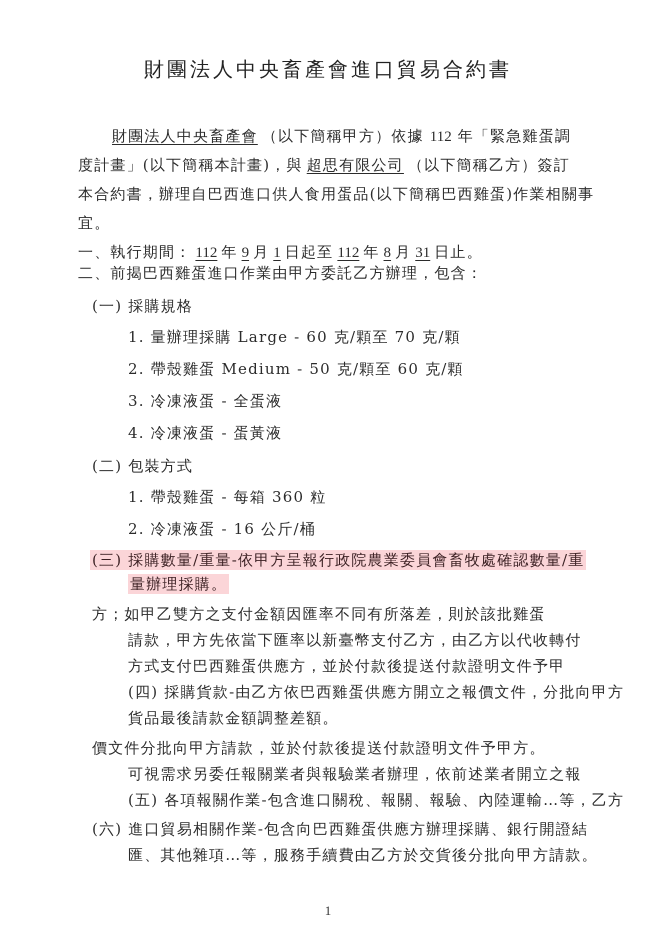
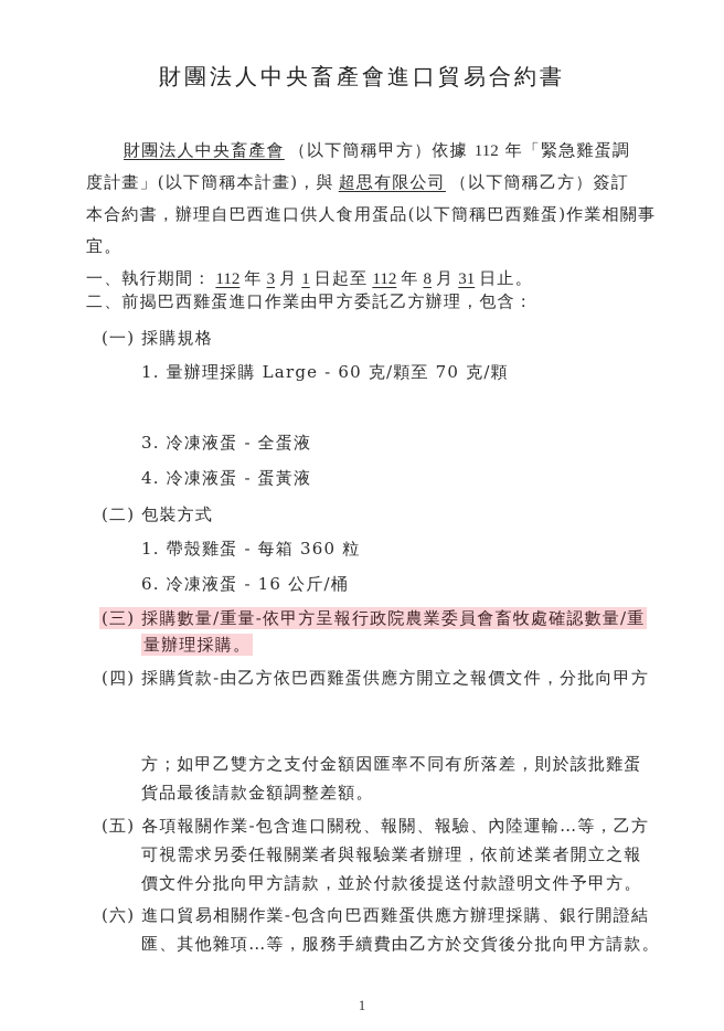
  財團法人中央畜產會進口貿易合約書
  財團法人中央畜產會 （以下簡稱甲方）依據 112 年「緊急雞蛋調
  度計畫」(以下簡稱本計畫)，與 超思有限公司 （以下簡稱乙方）簽訂
  本合約書，辦理自巴西進口供人食用蛋品(以下簡稱巴西雞蛋)作業相關事
  宜。
- 一、執行期間： 112 年 9 月 1 日起至 112 年 8 月 31 日止。
+ 一、執行期間： 112 年 3 月 1 日起至 112 年 8 月 31 日止。
  二、前揭巴西雞蛋進口作業由甲方委託乙方辦理，包含：
  (一) 採購規格
  1. 量辦理採購 Large - 60 克/顆至 70 克/顆
- 2. 帶殼雞蛋 Medium - 50 克/顆至 60 克/顆
  3. 冷凍液蛋 - 全蛋液
  4. 冷凍液蛋 - 蛋黃液
  (二) 包裝方式
  1. 帶殼雞蛋 - 每箱 360 粒
- 2. 冷凍液蛋 - 16 公斤/桶
+ 6. 冷凍液蛋 - 16 公斤/桶
  (三) 採購數量/重量-依甲方呈報行政院農業委員會畜牧處確認數量/重
  量辦理採購。
- 方；如甲乙雙方之支付金額因匯率不同有所落差，則於該批雞蛋
+ (四) 採購貨款-由乙方依巴西雞蛋供應方開立之報價文件，分批向甲方
- 請款，甲方先依當下匯率以新臺幣支付乙方，由乙方以代收轉付
- 方式支付巴西雞蛋供應方，並於付款後提送付款證明文件予甲
- (四) 採購貨款-由乙方依巴西雞蛋供應方開立之報價文件，分批向甲方
+ 方；如甲乙雙方之支付金額因匯率不同有所落差，則於該批雞蛋
  貨品最後請款金額調整差額。
- 價文件分批向甲方請款，並於付款後提送付款證明文件予甲方。
+ (五) 各項報關作業-包含進口關稅、報關、報驗、內陸運輸…等，乙方
  可視需求另委任報關業者與報驗業者辦理，依前述業者開立之報
- (五) 各項報關作業-包含進口關稅、報關、報驗、內陸運輸…等，乙方
+ 價文件分批向甲方請款，並於付款後提送付款證明文件予甲方。
  (六) 進口貿易相關作業-包含向巴西雞蛋供應方辦理採購、銀行開證結
  匯、其他雜項…等，服務手續費由乙方於交貨後分批向甲方請款。
  1
